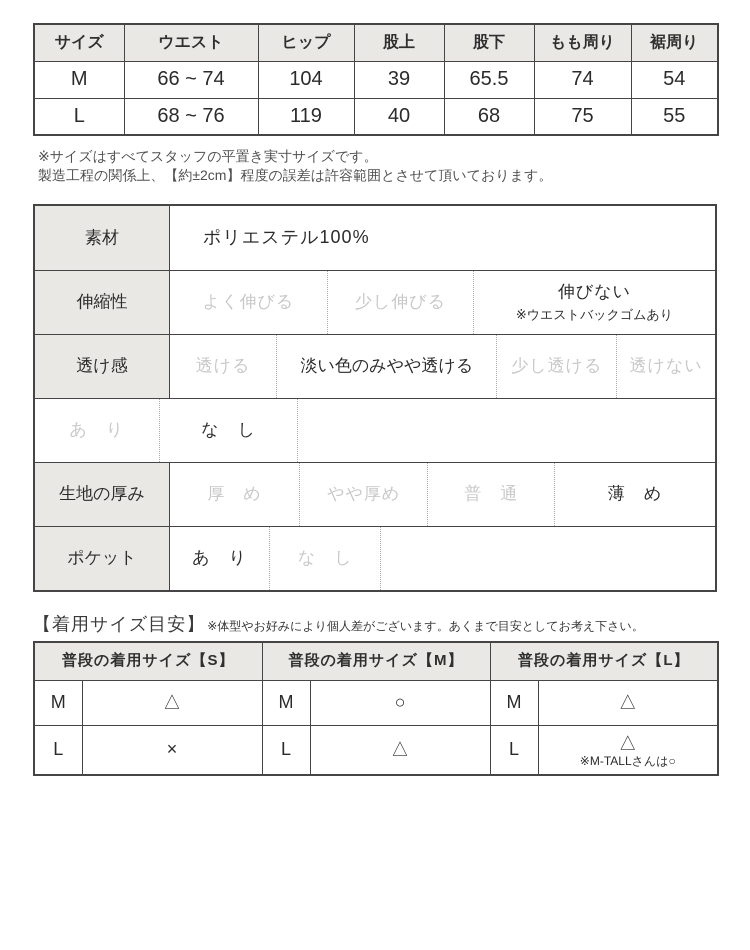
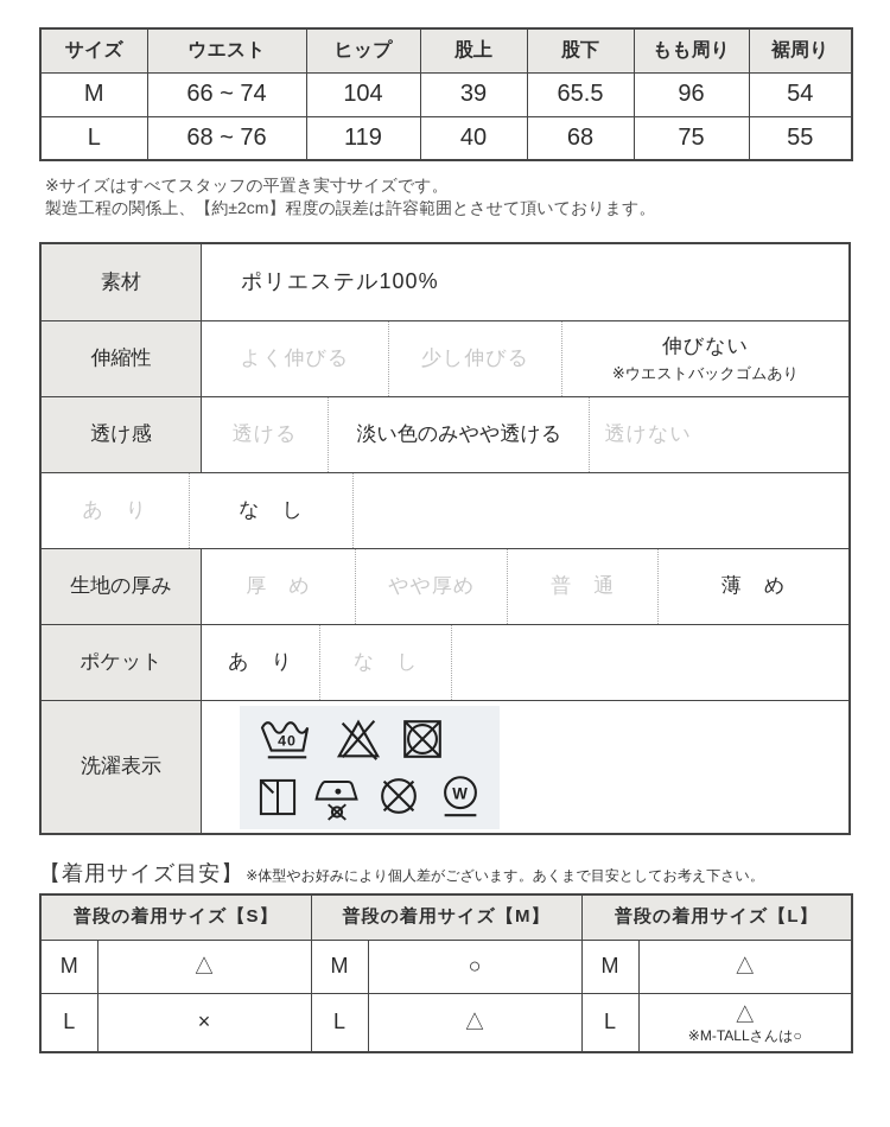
  サイズ	ウエスト	ヒップ	股上	股下	もも周り	裾周り
- M	66 ~ 74	104	39	65.5	74	54
+ M	66 ~ 74	104	39	65.5	96	54
  L	68 ~ 76	119	40	68	75	55
  ※サイズはすべてスタッフの平置き実寸サイズです。
  製造工程の関係上、【約±2cm】程度の誤差は許容範囲とさせて頂いております。
  素材
  ポリエステル100%
  伸縮性
  よく伸びる
  少し伸びる
  伸びない
  ※ウエストバックゴムあり
  透け感
  透ける
  淡い色のみやや透ける
- 少し透ける
  透けない
  あ り
  な し
  生地の厚み
  厚 め
  やや厚め
  普 通
  薄 め
  ポケット
  あ り
  な し
+ 洗濯表示
+ 40
+ W
  【着用サイズ目安】
  ※体型やお好みにより個人差がございます。あくまで目安としてお考え下さい。
  普段の着用サイズ【S】	普段の着用サイズ【M】	普段の着用サイズ【L】
  M	△	M	○	M	△
  L	×	L	△	L	△ ※M-TALLさんは○
